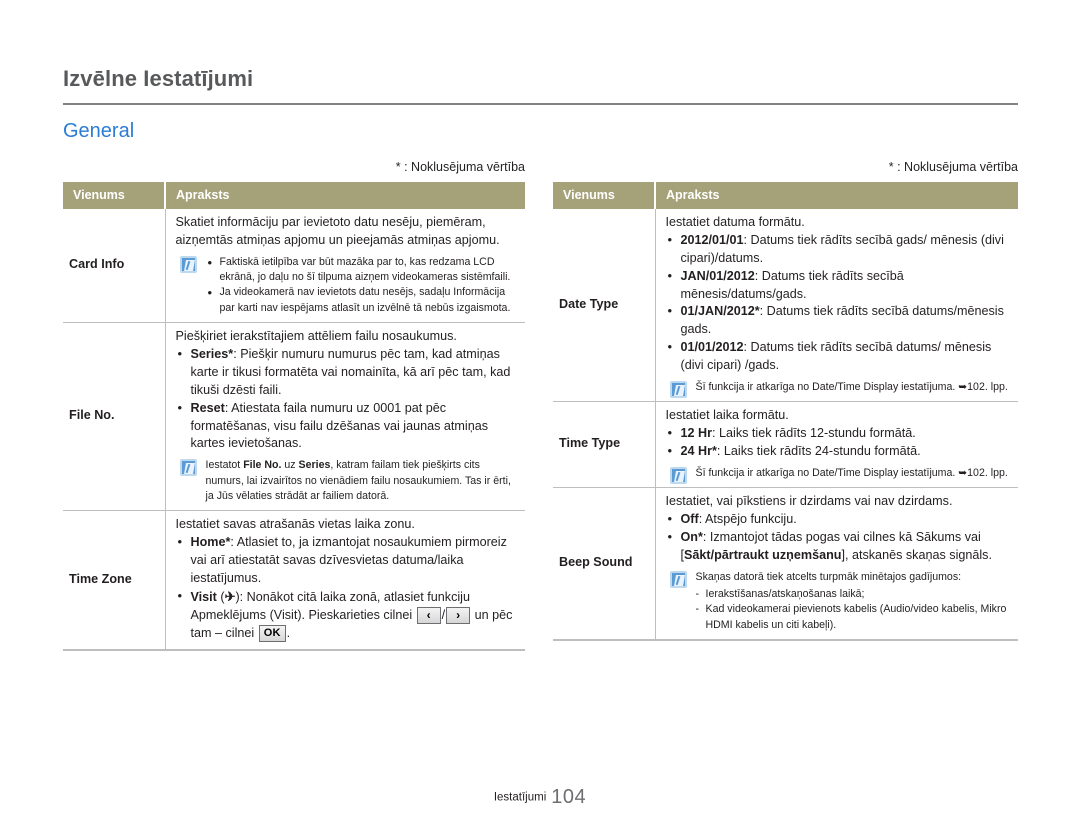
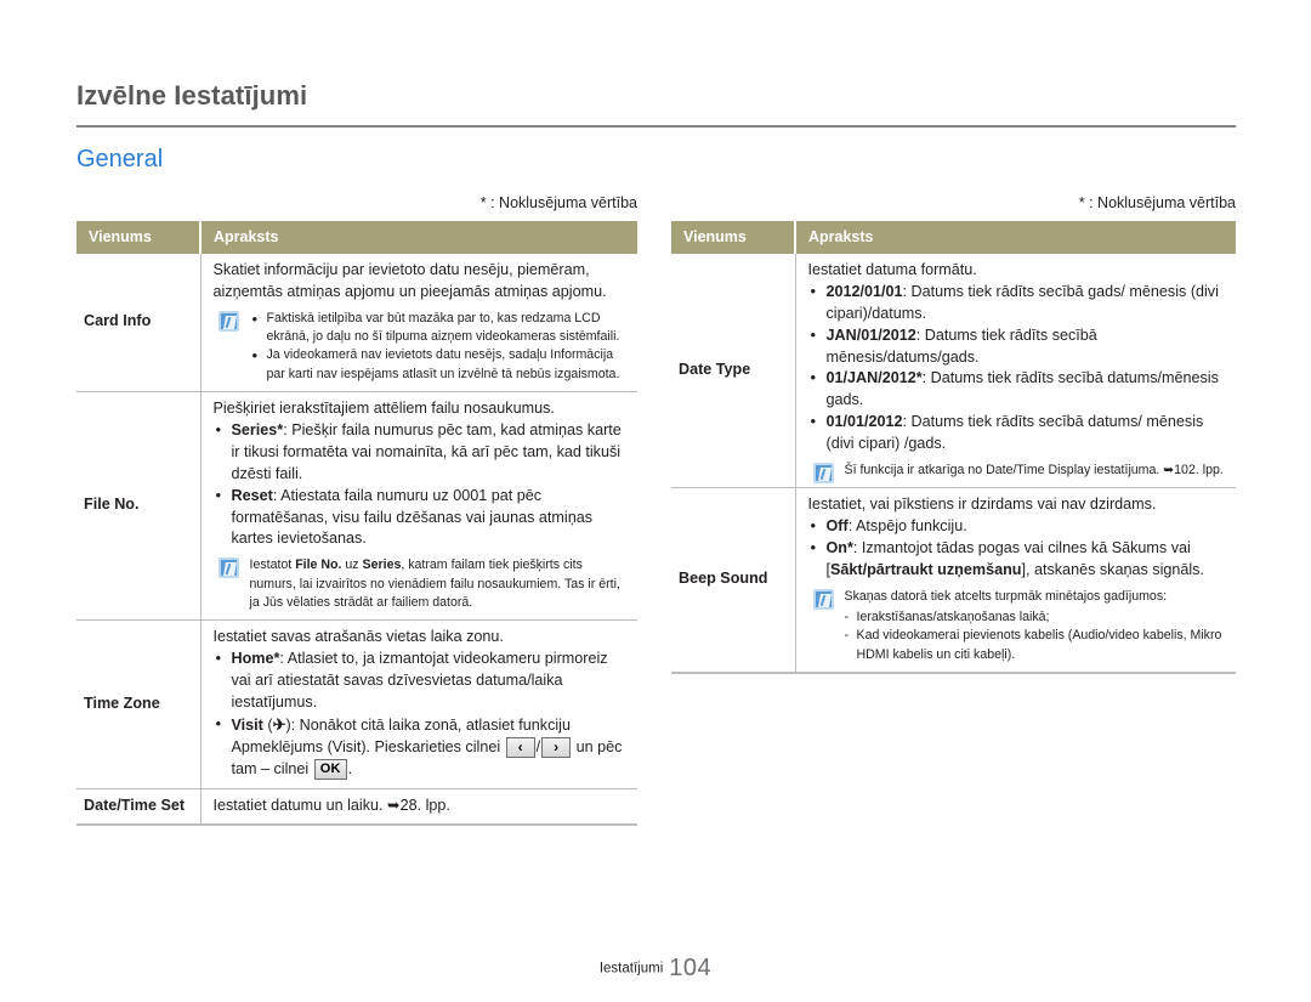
  Izvēlne Iestatījumi
  General
  * : Noklusējuma vērtība
  Vienums	Apraksts
  Card Info	Skatiet informāciju par ievietoto datu nesēju, piemēram, aizņemtās atmiņas apjomu un pieejamās atmiņas apjomu. Faktiskā ietilpība var būt mazāka par to, kas redzama LCD ekrānā, jo daļu no šī tilpuma aizņem videokameras sistēmfaili. Ja videokamerā nav ievietots datu nesējs, sadaļu Informācija par karti nav iespējams atlasīt un izvēlnē tā nebūs izgaismota.
- File No.	Piešķiriet ierakstītajiem attēliem failu nosaukumus. Series*: Piešķir numuru numurus pēc tam, kad atmiņas karte ir tikusi formatēta vai nomainīta, kā arī pēc tam, kad tikuši dzēsti faili. Reset: Atiestata faila numuru uz 0001 pat pēc formatēšanas, visu failu dzēšanas vai jaunas atmiņas kartes ievietošanas. Iestatot File No. uz Series, katram failam tiek piešķirts cits numurs, lai izvairītos no vienādiem failu nosaukumiem. Tas ir ērti, ja Jūs vēlaties strādāt ar failiem datorā.
+ File No.	Piešķiriet ierakstītajiem attēliem failu nosaukumus. Series*: Piešķir faila numurus pēc tam, kad atmiņas karte ir tikusi formatēta vai nomainīta, kā arī pēc tam, kad tikuši dzēsti faili. Reset: Atiestata faila numuru uz 0001 pat pēc formatēšanas, visu failu dzēšanas vai jaunas atmiņas kartes ievietošanas. Iestatot File No. uz Series, katram failam tiek piešķirts cits numurs, lai izvairītos no vienādiem failu nosaukumiem. Tas ir ērti, ja Jūs vēlaties strādāt ar failiem datorā.
- Time Zone	Iestatiet savas atrašanās vietas laika zonu. Home*: Atlasiet to, ja izmantojat nosaukumiem pirmoreiz vai arī atiestatāt savas dzīvesvietas datuma/laika iestatījumus. Visit (✈): Nonākot citā laika zonā, atlasiet funkciju Apmeklējums (Visit). Pieskarieties cilnei ‹ / › un pēc tam – cilnei OK .
+ Time Zone	Iestatiet savas atrašanās vietas laika zonu. Home*: Atlasiet to, ja izmantojat videokameru pirmoreiz vai arī atiestatāt savas dzīvesvietas datuma/laika iestatījumus. Visit (✈): Nonākot citā laika zonā, atlasiet funkciju Apmeklējums (Visit). Pieskarieties cilnei ‹ / › un pēc tam – cilnei OK .
+ Date/Time Set	Iestatiet datumu un laiku. ➥28. lpp.
  * : Noklusējuma vērtība
  Vienums	Apraksts
  Date Type	Iestatiet datuma formātu. 2012/01/01: Datums tiek rādīts secībā gads/ mēnesis (divi cipari)/datums. JAN/01/2012: Datums tiek rādīts secībā mēnesis/datums/gads. 01/JAN/2012*: Datums tiek rādīts secībā datums/mēnesis gads. 01/01/2012: Datums tiek rādīts secībā datums/ mēnesis (divi cipari) /gads. Šī funkcija ir atkarīga no Date/Time Display iestatījuma. ➥102. lpp.
- Time Type	Iestatiet laika formātu. 12 Hr: Laiks tiek rādīts 12-stundu formātā. 24 Hr*: Laiks tiek rādīts 24-stundu formātā. Šī funkcija ir atkarīga no Date/Time Display iestatījuma. ➥102. lpp.
  Beep Sound	Iestatiet, vai pīkstiens ir dzirdams vai nav dzirdams. Off: Atspējo funkciju. On*: Izmantojot tādas pogas vai cilnes kā Sākums vai [Sākt/pārtraukt uzņemšanu], atskanēs skaņas signāls. Skaņas datorā tiek atcelts turpmāk minētajos gadījumos: Ierakstīšanas/atskaņošanas laikā; Kad videokamerai pievienots kabelis (Audio/video kabelis, Mikro HDMI kabelis un citi kabeļi).
  Iestatījumi 104
